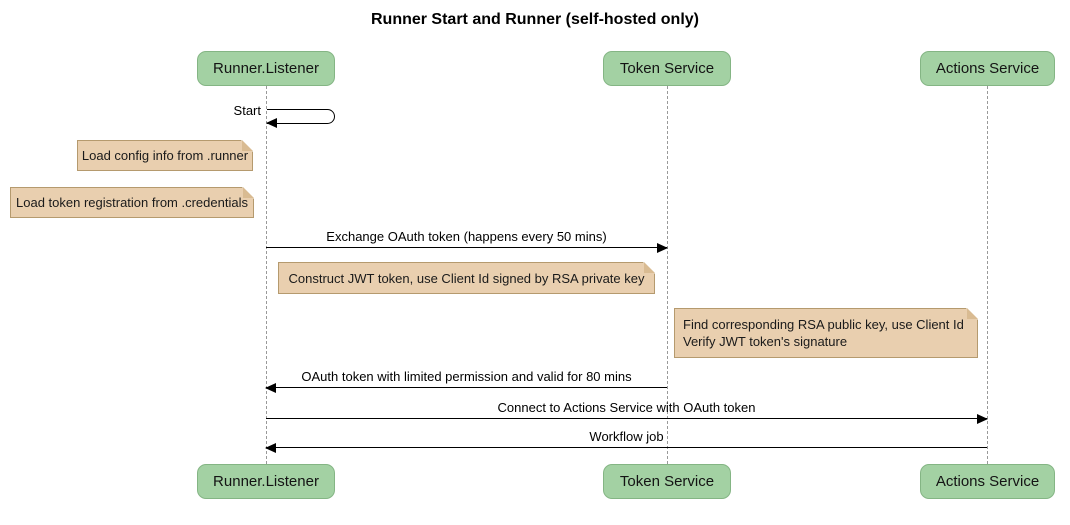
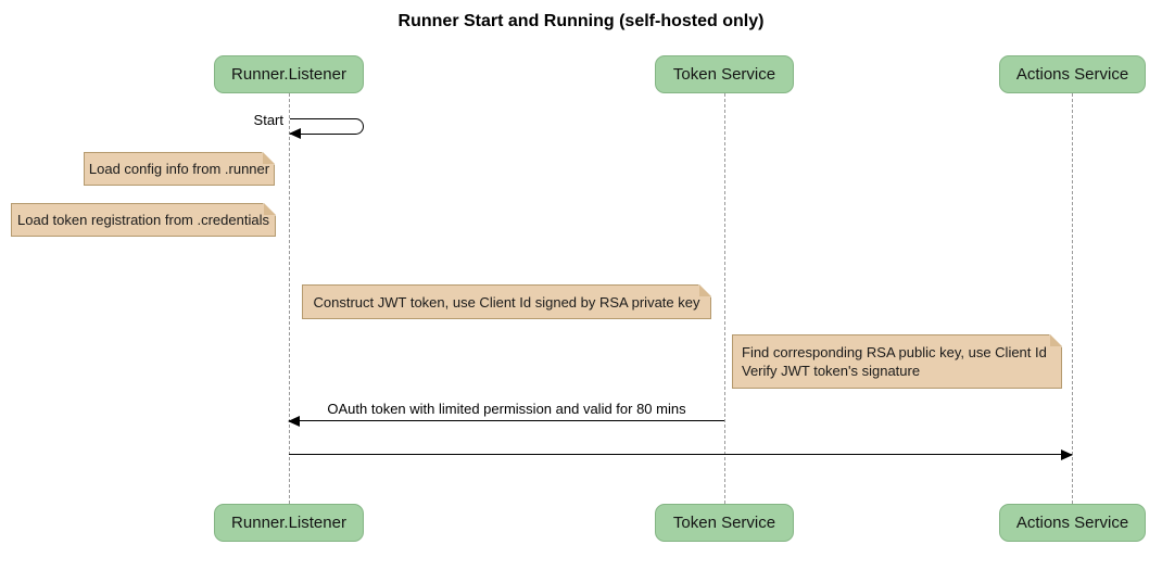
- Runner Start and Runner (self-hosted only)
+ Runner Start and Running (self-hosted only)
  Runner.Listener
  Token Service
  Actions Service
  Start
  Load config info from .runner
  Load token registration from .credentials
- Exchange OAuth token (happens every 50 mins)
  Construct JWT token, use Client Id signed by RSA private key
  Find corresponding RSA public key, use Client Id
  Verify JWT token's signature
  OAuth token with limited permission and valid for 80 mins
- Connect to Actions Service with OAuth token
- Workflow job
  Runner.Listener
  Token Service
  Actions Service
